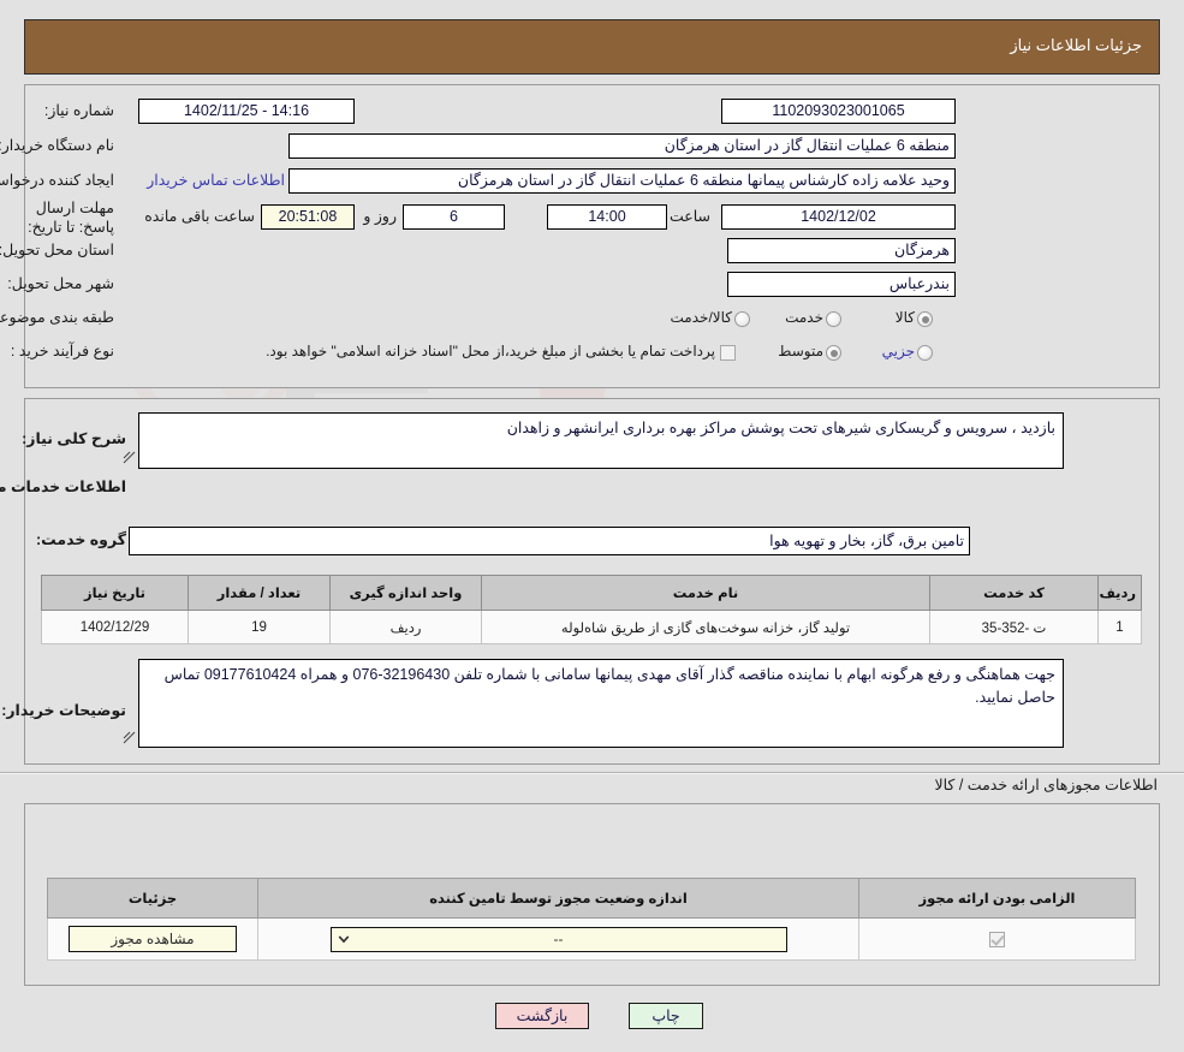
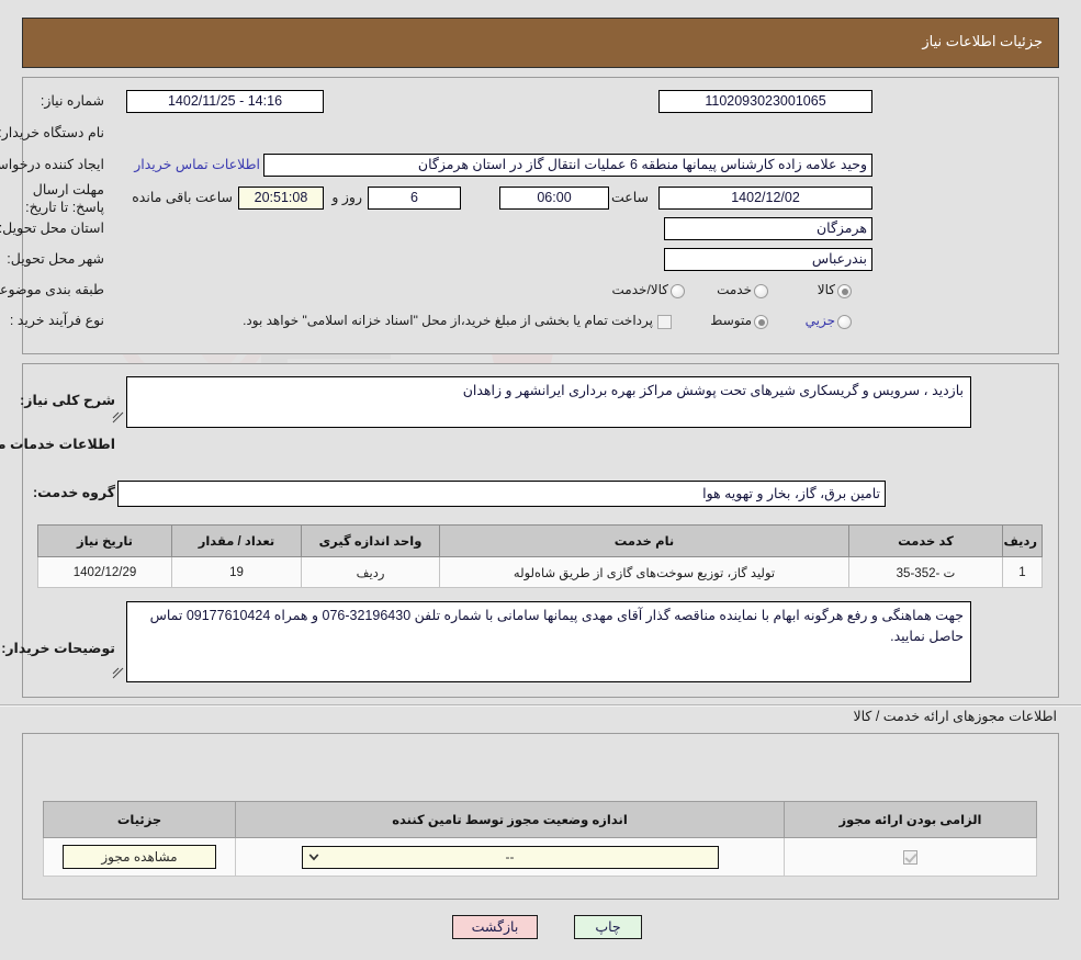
  جزئیات اطلاعات نیاز
  شماره نیاز:
  1102093023001065
  14:16 - 1402/11/25
  نام دستگاه خریدار:
- منطقه 6 عملیات انتقال گاز در استان هرمزگان
  ایجاد کننده درخواس
  وحید علامه زاده کارشناس پیمانها منطقه 6 عملیات انتقال گاز در استان هرمزگان
  اطلاعات تماس خریدار
  مهلت ارسال پاسخ: تا تاریخ:
  1402/12/02
  ساعت
- 14:00
+ 06:00
  6
  روز و
  20:51:08
  ساعت باقی مانده
  استان محل تحویل:
  هرمزگان
  شهر محل تحویل:
  بندرعباس
  طبقه بندی موضوع
  کالا
  خدمت
  کالا/خدمت
  نوع فرآیند خرید :
  جزیي
  متوسط
  پرداخت تمام یا بخشی از مبلغ خرید،از محل "اسناد خزانه اسلامی" خواهد بود.
  شرح کلی نیاز:
  بازدید ، سرویس و گریسکاری شیرهای تحت پوشش مراکز بهره برداری ایرانشهر و زاهدان
  گروه خدمت:
  تامین برق، گاز، بخار و تهویه هوا
  ردیف	کد خدمت	نام خدمت	واحد اندازه گیری	تعداد / مقدار	تاریخ نیاز
- 1	ت -352-35	تولید گاز، خزانه سوخت‌های گازی از طریق شاه‌لوله	ردیف	19	1402/12/29
+ 1	ت -352-35	تولید گاز، توزیع سوخت‌های گازی از طریق شاه‌لوله	ردیف	19	1402/12/29
  توضیحات خریدار:
  جهت هماهنگی و رفع هرگونه ابهام با نماینده مناقصه گذار آقای مهدی پیمانها سامانی با شماره تلفن 32196430-076 و همراه 09177610424 تماس حاصل نمایید.
  اطلاعات مجوزهای ارائه خدمت / کالا
  الزامی بودن ارائه مجوز	اندازه وضعیت مجوز توسط تامین کننده	جزئیات
  	--	مشاهده مجوز
  بازگشت
  چاپ
